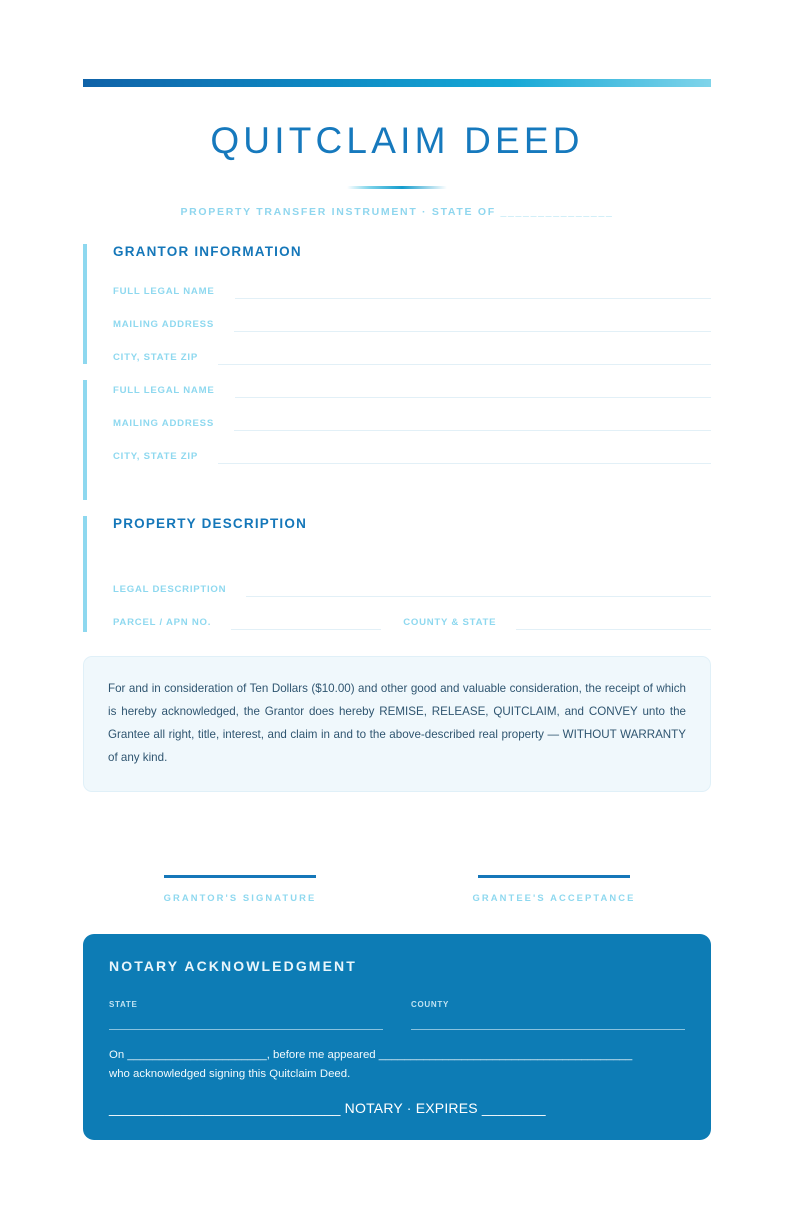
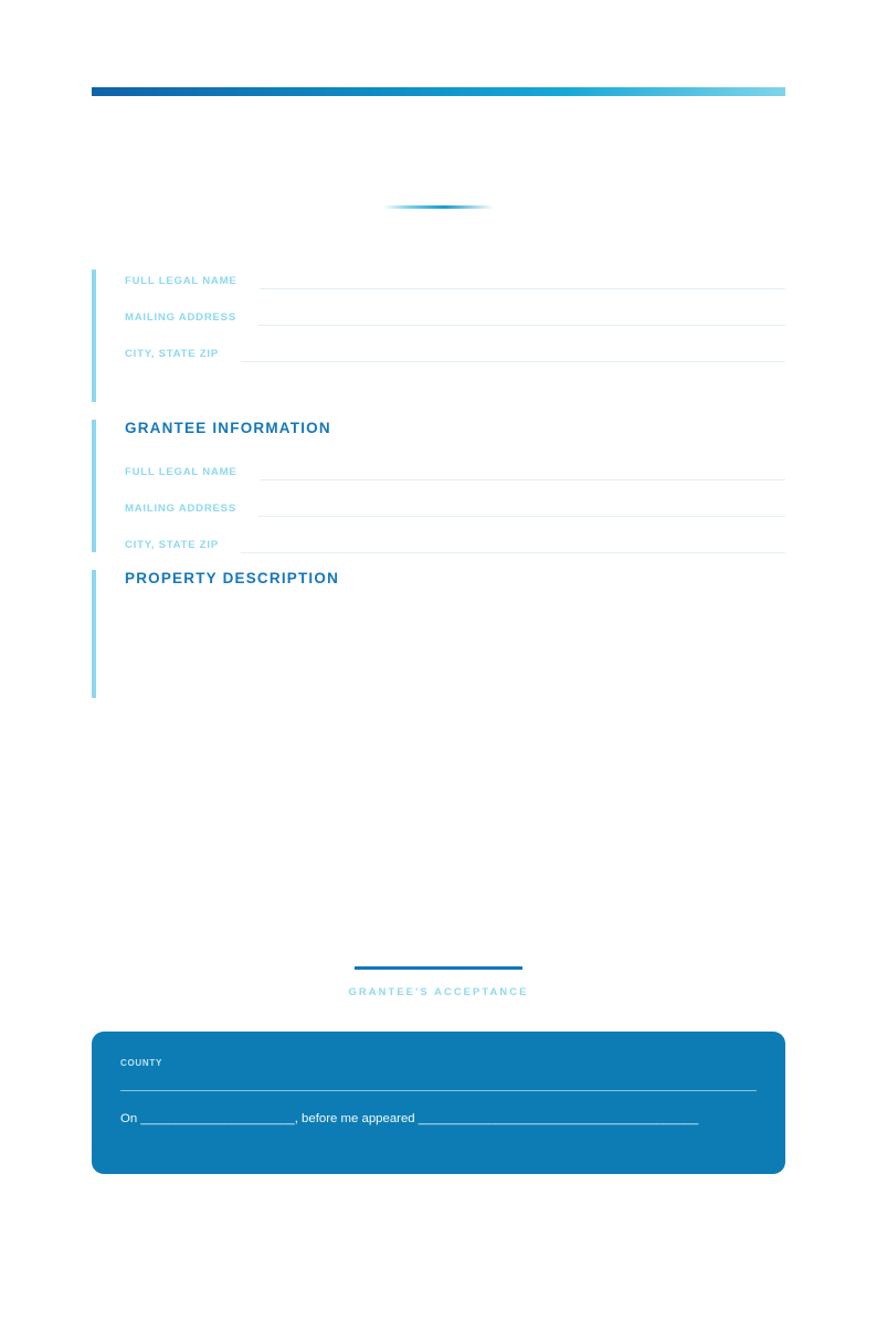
- QUITCLAIM DEED
- PROPERTY TRANSFER INSTRUMENT · STATE OF _______________
- GRANTOR INFORMATION
  FULL LEGAL NAME
  MAILING ADDRESS
  CITY, STATE ZIP
+ GRANTEE INFORMATION
  FULL LEGAL NAME
  MAILING ADDRESS
  CITY, STATE ZIP
  PROPERTY DESCRIPTION
- LEGAL DESCRIPTION
- PARCEL / APN NO.
- COUNTY & STATE
- For and in consideration of Ten Dollars ($10.00) and other good and valuable consideration, the receipt of which is hereby acknowledged, the Grantor does hereby REMISE, RELEASE, QUITCLAIM, and CONVEY unto the Grantee all right, title, interest, and claim in and to the above-described real property — WITHOUT WARRANTY of any kind.
- GRANTOR'S SIGNATURE
  GRANTEE'S ACCEPTANCE
- NOTARY ACKNOWLEDGMENT
- STATE
  COUNTY
  On ______________________, before me appeared ________________________________________
- who acknowledged signing this Quitclaim Deed.
- _____________________________ NOTARY · EXPIRES ________
